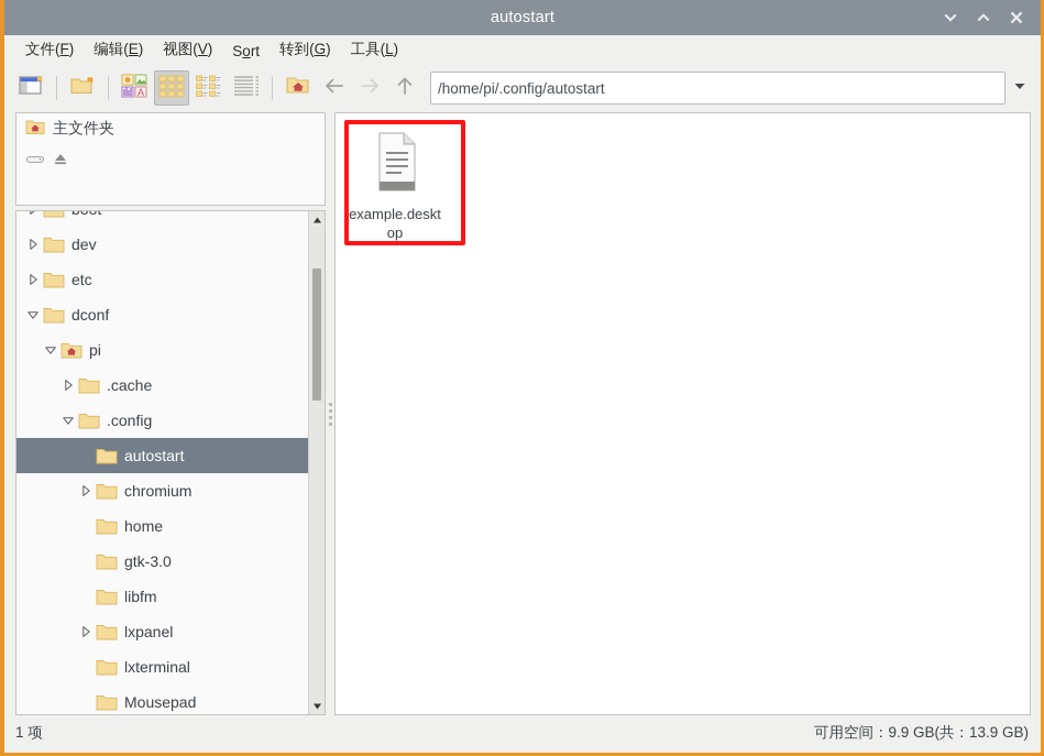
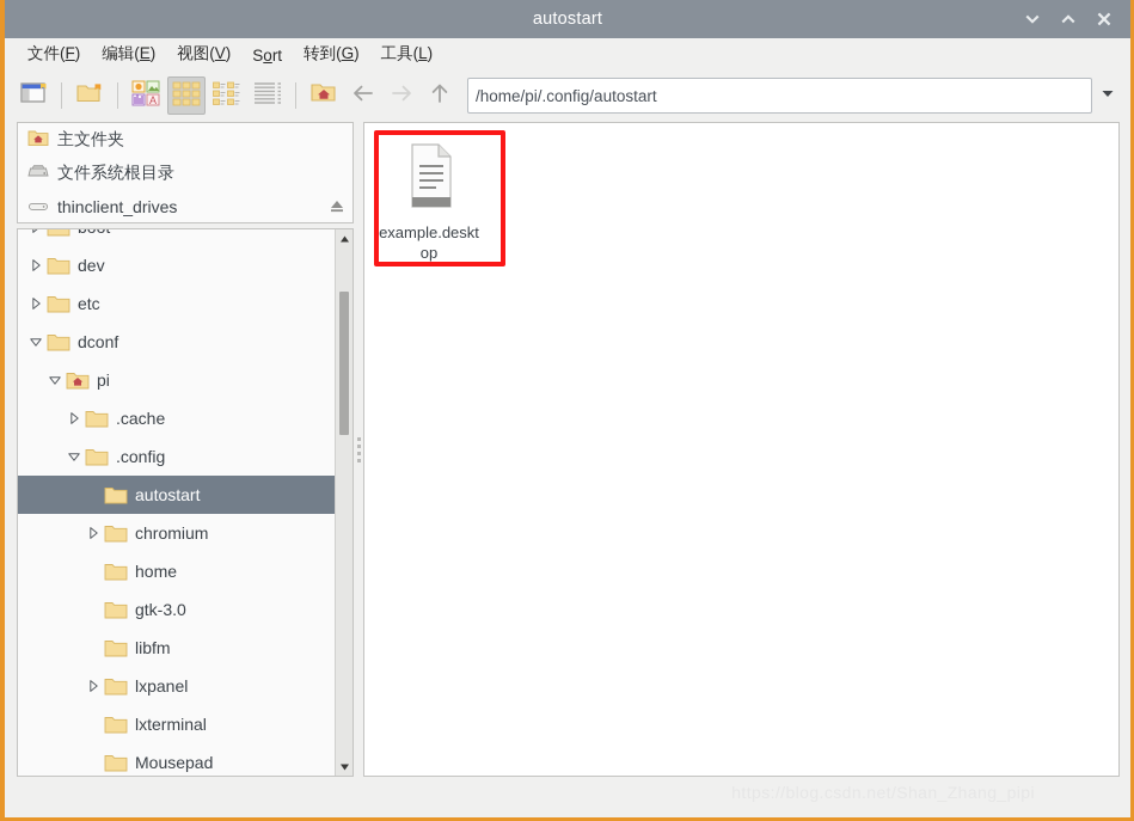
  autostart
  文件(F)
  编辑(E)
  视图(V)
  Sort
  转到(G)
  工具(L)
  A
  /home/pi/.config/autostart
  主文件夹
+ 文件系统根目录
+ thinclient_drives
  dev
  etc
  dconf
  pi
  .cache
  .config
  autostart
  chromium
  home
  gtk-3.0
  libfm
  lxpanel
  lxterminal
  Mousepad
  example.desktop
- 1 项
- 可用空间：9.9 GB(共：13.9 GB)
